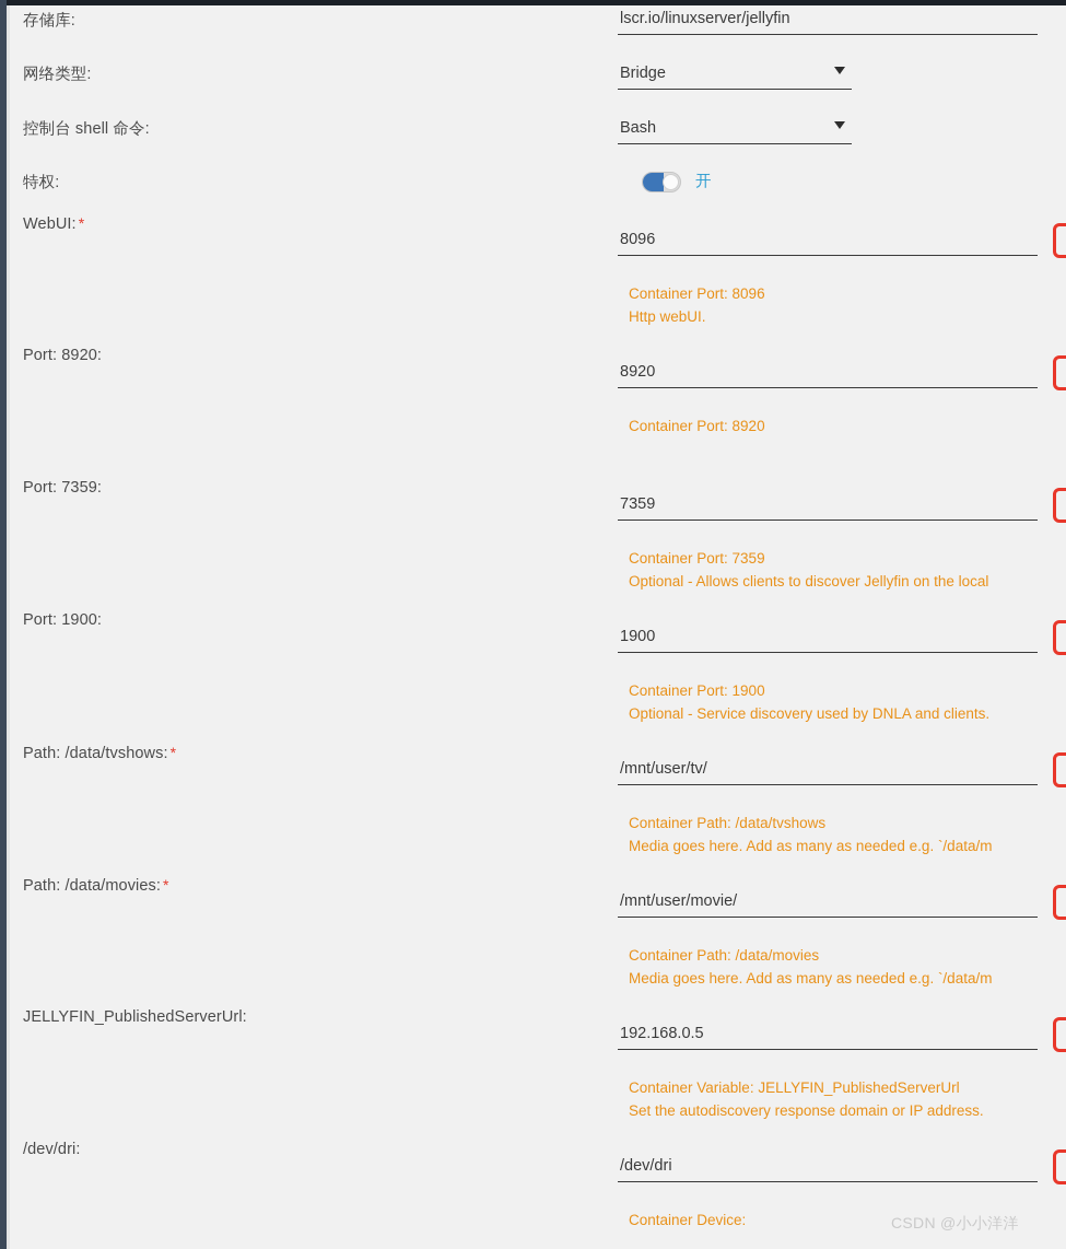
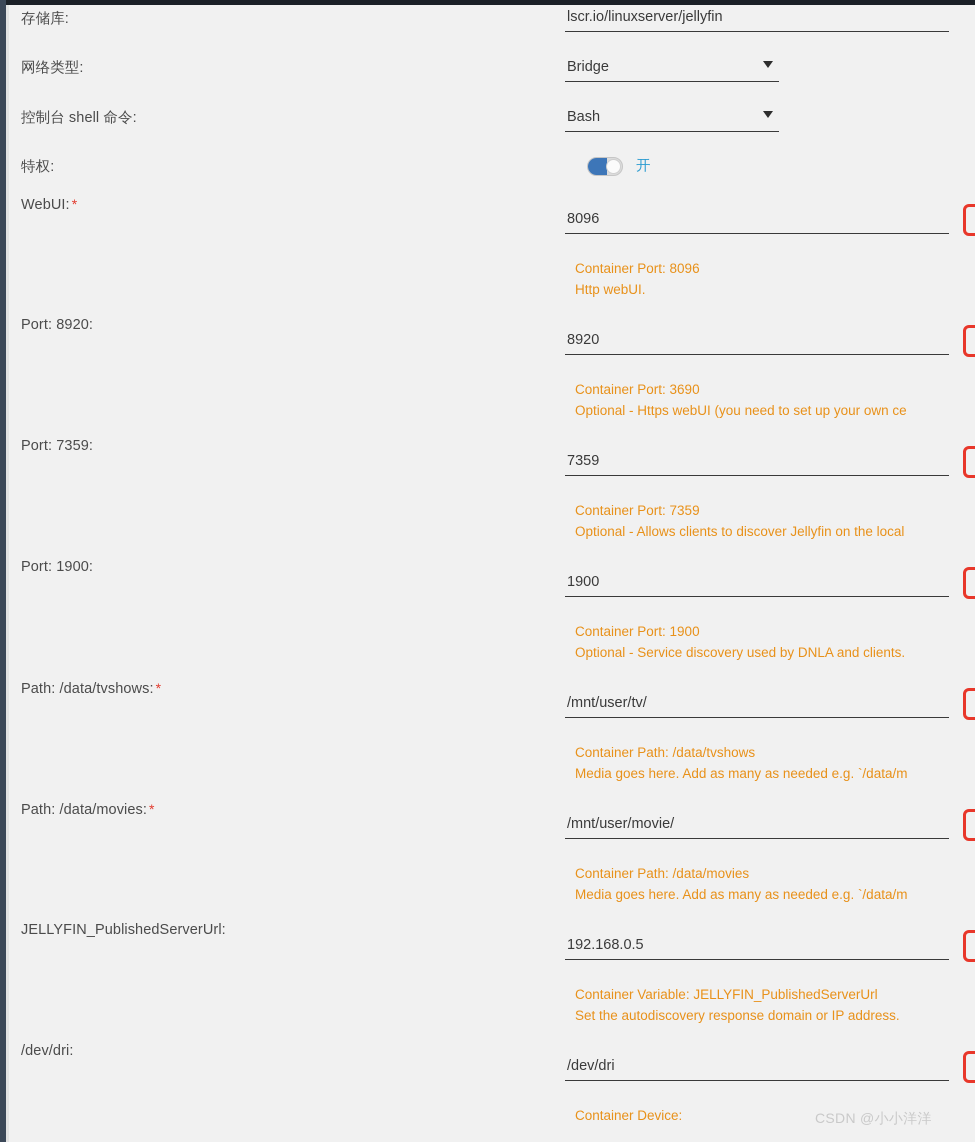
  存储库:
  lscr.io/linuxserver/jellyfin
  网络类型:
  Bridge
  控制台 shell 命令:
  Bash
  特权:
  开
  WebUI: *
  8096
  Container Port: 8096
  Http webUI.
  Port: 8920:
  8920
- Container Port: 8920
+ Container Port: 3690
+ Optional - Https webUI (you need to set up your own ce
  Port: 7359:
  7359
  Container Port: 7359
  Optional - Allows clients to discover Jellyfin on the local
  Port: 1900:
  1900
  Container Port: 1900
  Optional - Service discovery used by DNLA and clients.
  Path: /data/tvshows: *
  /mnt/user/tv/
  Container Path: /data/tvshows
  Media goes here. Add as many as needed e.g. `/data/m
  Path: /data/movies: *
  /mnt/user/movie/
  Container Path: /data/movies
  Media goes here. Add as many as needed e.g. `/data/m
  JELLYFIN_PublishedServerUrl:
  192.168.0.5
  Container Variable: JELLYFIN_PublishedServerUrl
  Set the autodiscovery response domain or IP address.
  /dev/dri:
  /dev/dri
  Container Device:
  CSDN @小小洋洋
